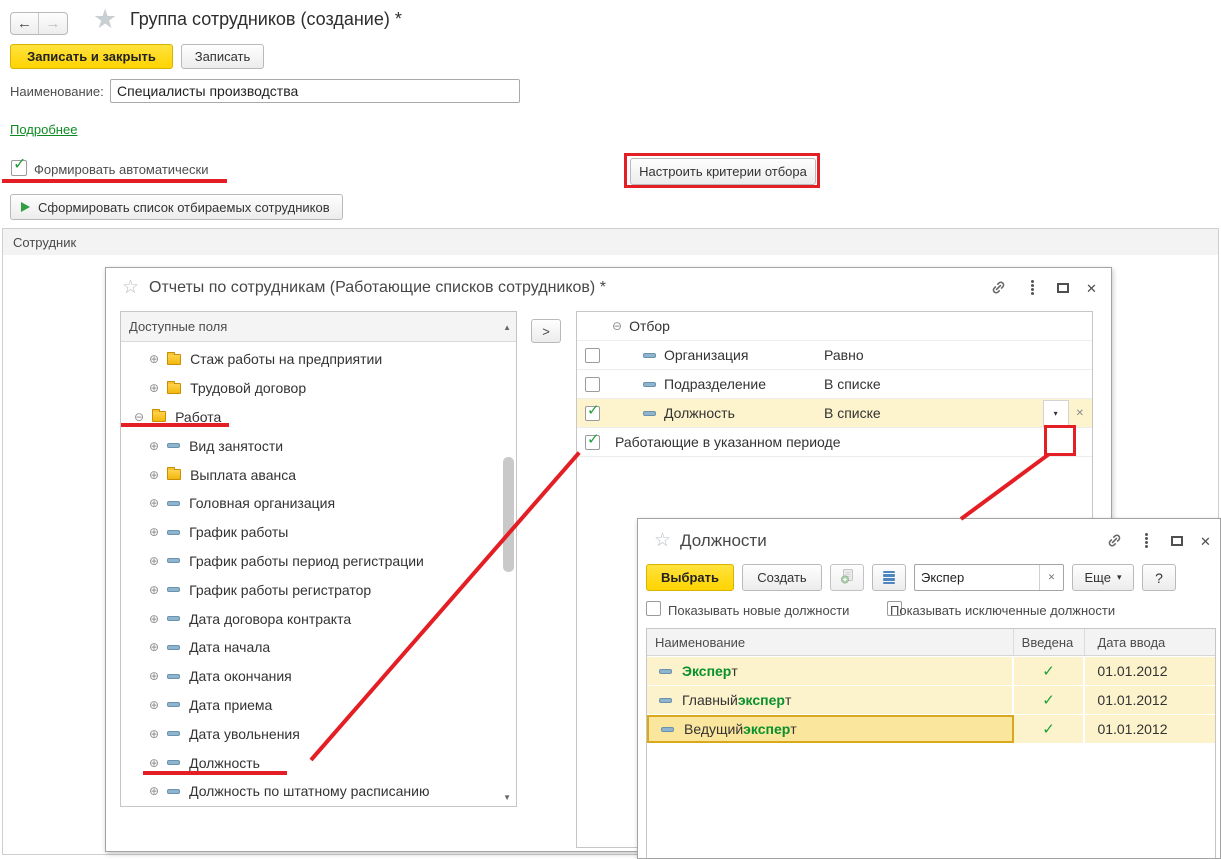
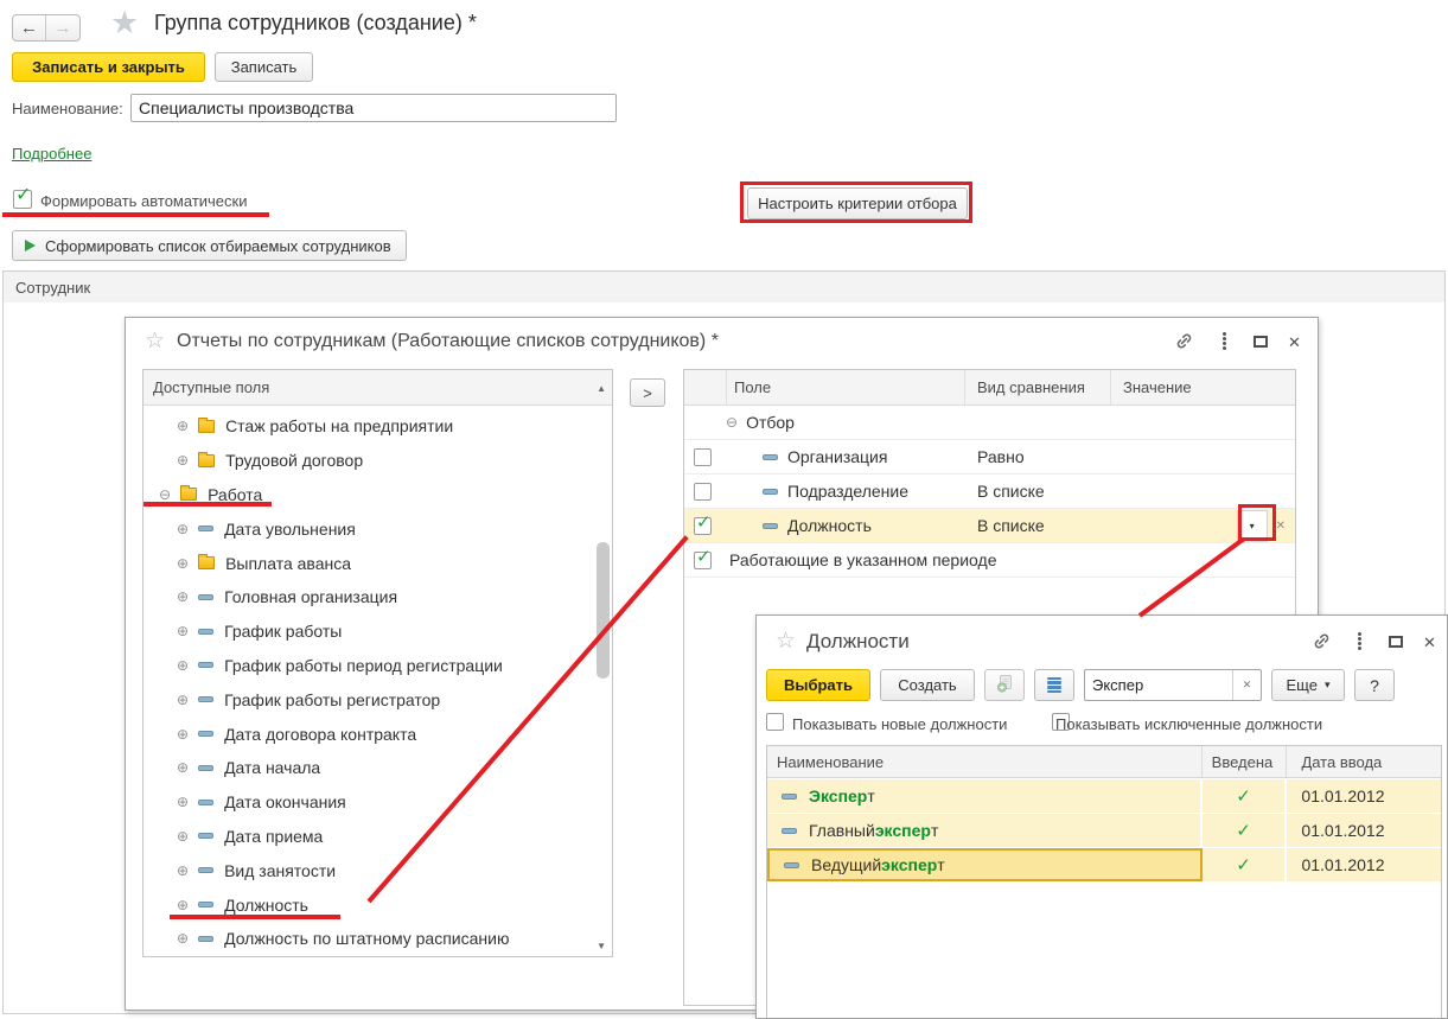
  ←
  →
  ★
  Группа сотрудников (создание) *
  Записать и закрыть
  Записать
  Наименование:
  Специалисты производства
  Подробнее
  ✓
  Формировать автоматически
  Настроить критерии отбора
  Сформировать список отбираемых сотрудников
  Сотрудник
  ☆
  Отчеты по сотрудникам (Работающие списков сотрудников) *
  ✕
  Доступные поля
  ▲
  ⊕
  Стаж работы на предприятии
  ⊕
  Трудовой договор
  ⊖
  Работа
  ⊕
- Вид занятости
+ Дата увольнения
  ⊕
  Выплата аванса
  ⊕
  Головная организация
  ⊕
  График работы
  ⊕
  График работы период регистрации
  ⊕
  График работы регистратор
  ⊕
  Дата договора контракта
  ⊕
  Дата начала
  ⊕
  Дата окончания
  ⊕
  Дата приема
  ⊕
- Дата увольнения
+ Вид занятости
  ⊕
  Должность
  ⊕
  Должность по штатному расписанию
  ▼
  >
+ Поле
+ Вид сравнения
+ Значение
  ⊖
  Отбор
  Организация
  Равно
  Подразделение
  В списке
  ✓
  Должность
  В списке
  ▾
  ✕
  ✓
  Работающие в указанном периоде
  ☆
  Должности
  ✕
  Выбрать
  Создать
  Экспер
  ✕
  Еще
  ▾
  ?
  Показывать новые должности
  Показывать исключенные должности
  Наименование
  Введена
  Дата ввода
  Экспер
  т
  ✓
  01.01.2012
  Главный
  экспер
  т
  ✓
  01.01.2012
  Ведущий
  экспер
  т
  ✓
  01.01.2012
